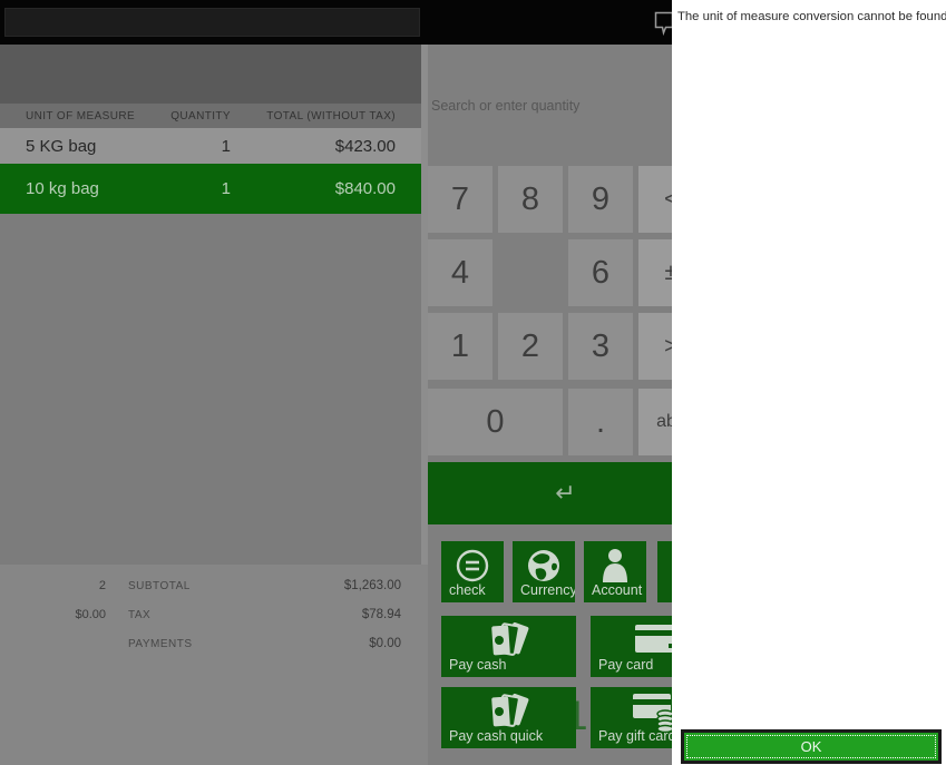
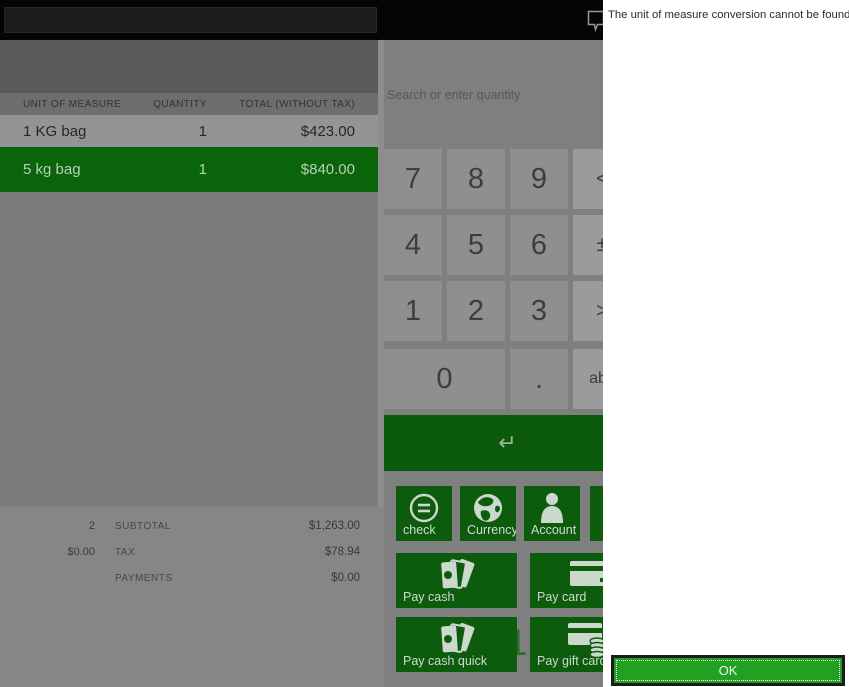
  UNIT OF MEASURE
  QUANTITY
  TOTAL (WITHOUT TAX)
- 5 KG bag
+ 1 KG bag
  1
  $423.00
- 10 kg bag
+ 5 kg bag
  1
  $840.00
  2
  SUBTOTAL
  $1,263.00
  $0.00
  TAX
  $78.94
  PAYMENTS
  $0.00
  Search or enter quantity
  7
  8
  9
  <
  4
+ 5
  6
  ±
  1
  2
  3
  >
  0
  .
  ↵
  check
  Currency
  Account
  Pay cash
  Pay card
  Pay cash quick
  Pay gift car
  The unit of measure conversion cannot be found
  OK
